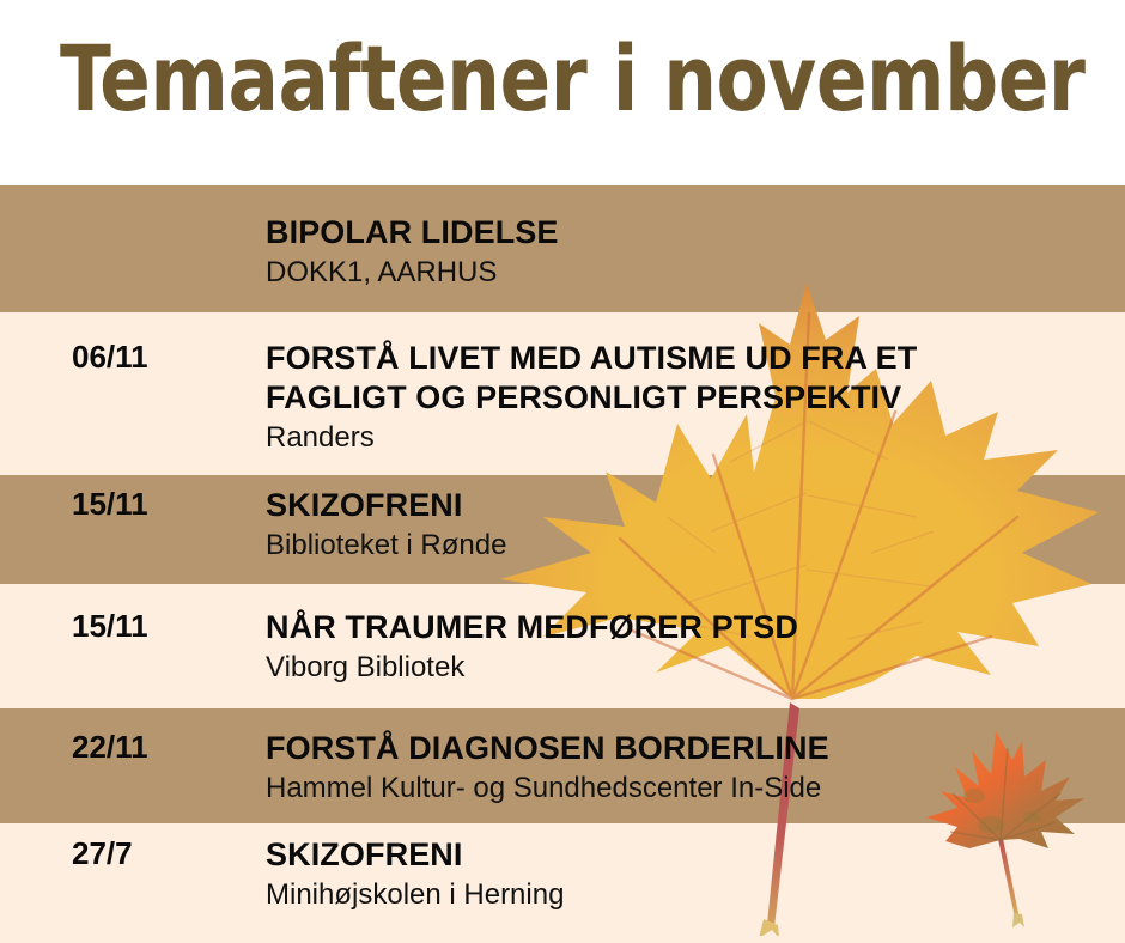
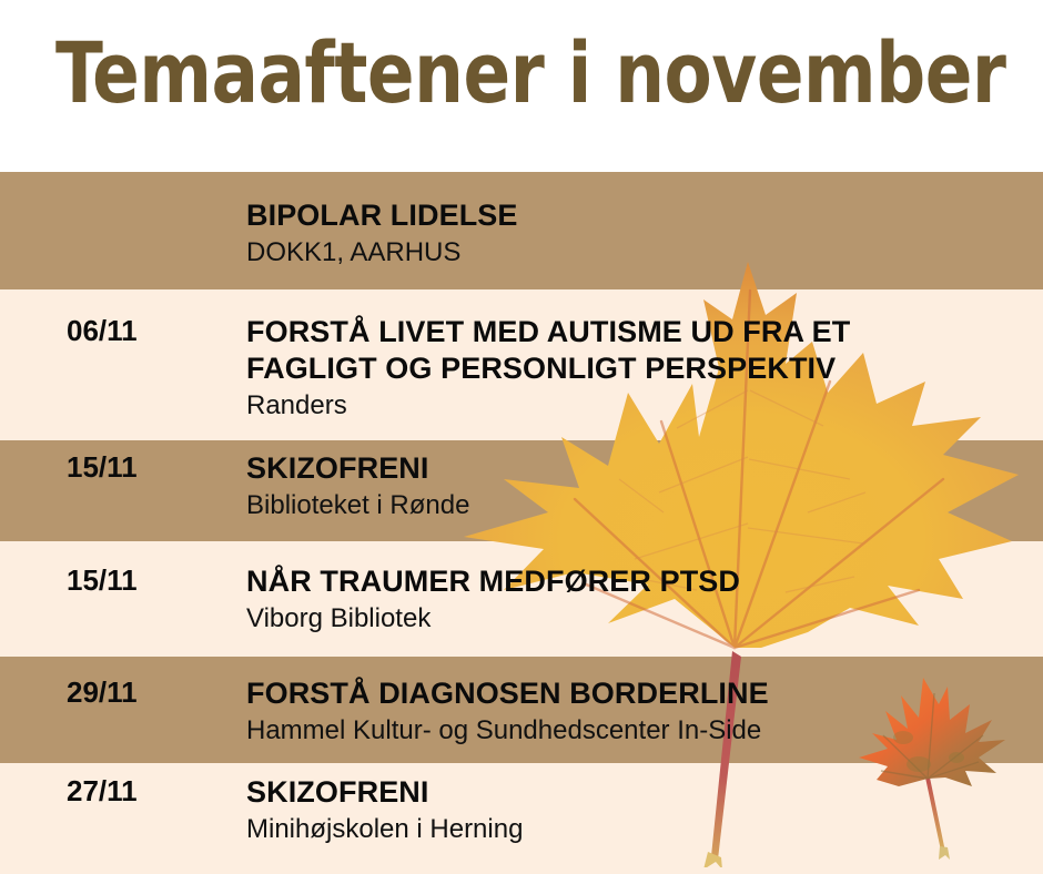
  Temaaftener i november
  BIPOLAR LIDELSE
  DOKK1, AARHUS
  06/11
  FORSTÅ LIVET MED AUTISME UD FRA ET
  FAGLIGT OG PERSONLIGT PERSPEKTIV
  Randers
  15/11
  SKIZOFRENI
  Biblioteket i Rønde
  15/11
  NÅR TRAUMER MEDFØRER PTSD
  Viborg Bibliotek
- 22/11
+ 29/11
  FORSTÅ DIAGNOSEN BORDERLINE
  Hammel Kultur- og Sundhedscenter In-Side
- 27/7
+ 27/11
  SKIZOFRENI
  Minihøjskolen i Herning
